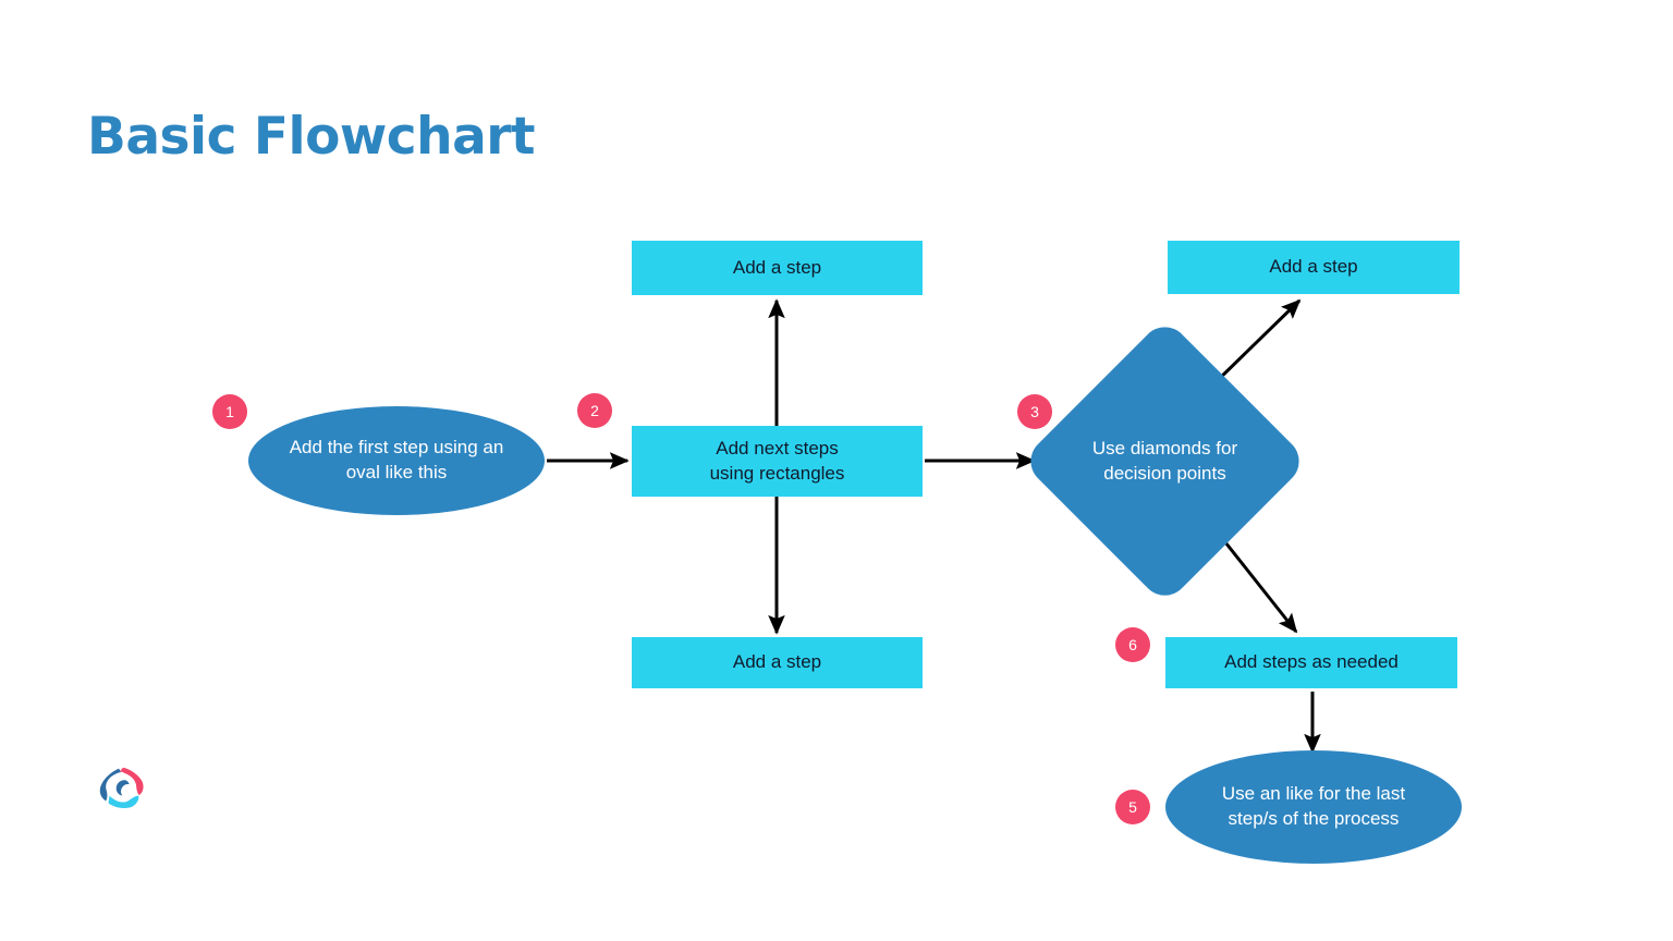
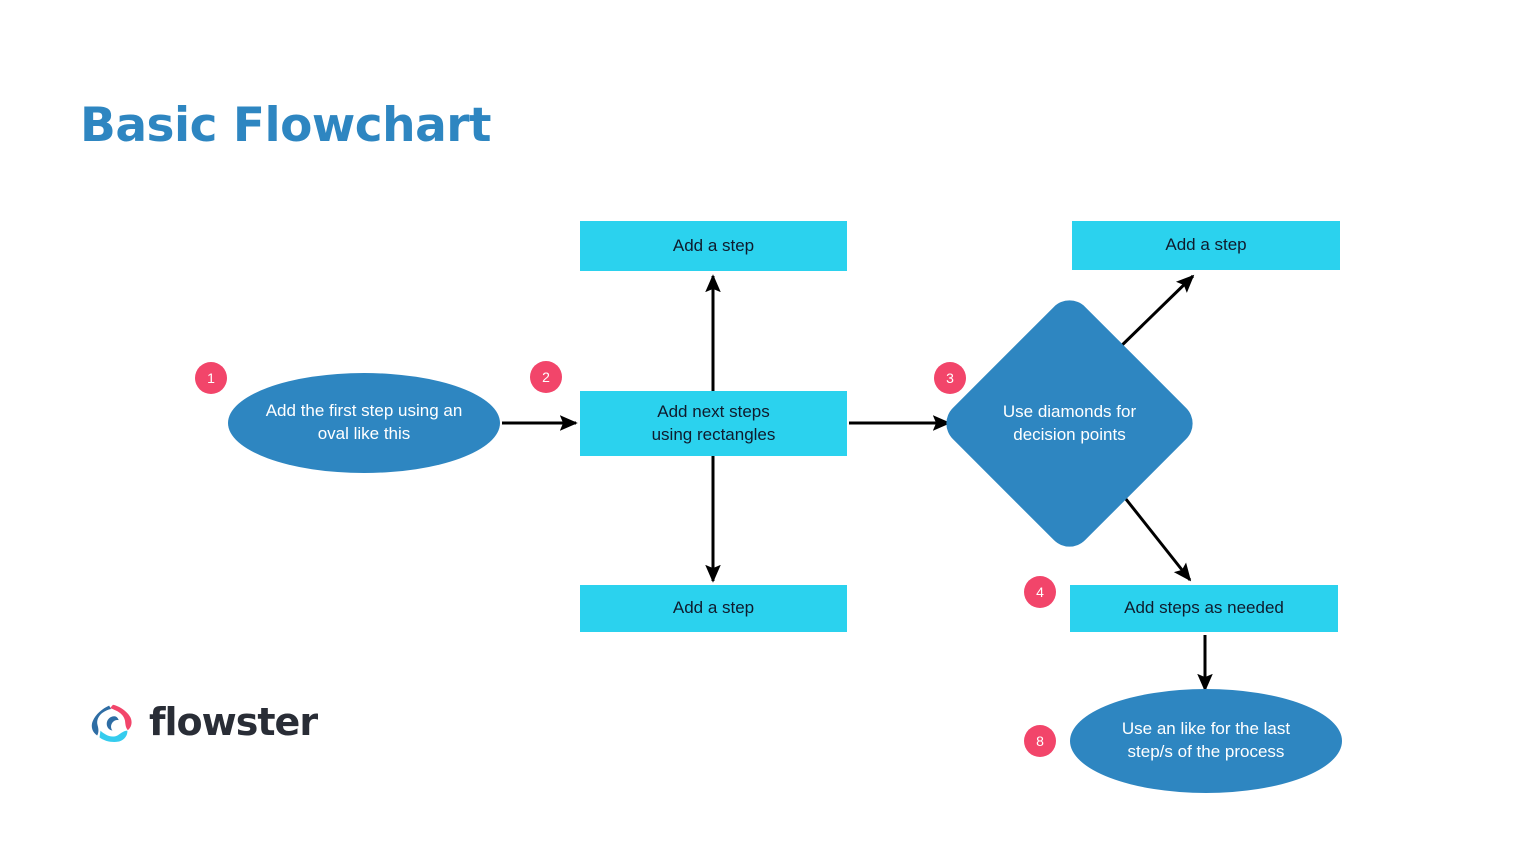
  Basic Flowchart
  Add the first step using an
  oval like this
  1
  Add a step
  Add next steps
  using rectangles
  2
  Add a step
  Use diamonds for
  decision points
  3
  Add a step
  Add steps as needed
- 6
+ 4
  Use an like for the last
  step/s of the process
- 5
+ 8
+ flowster
